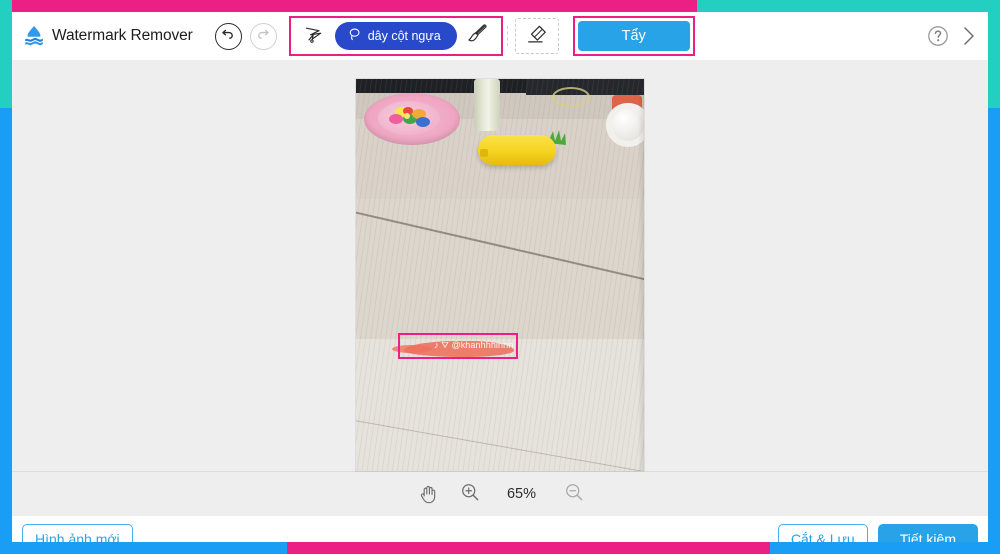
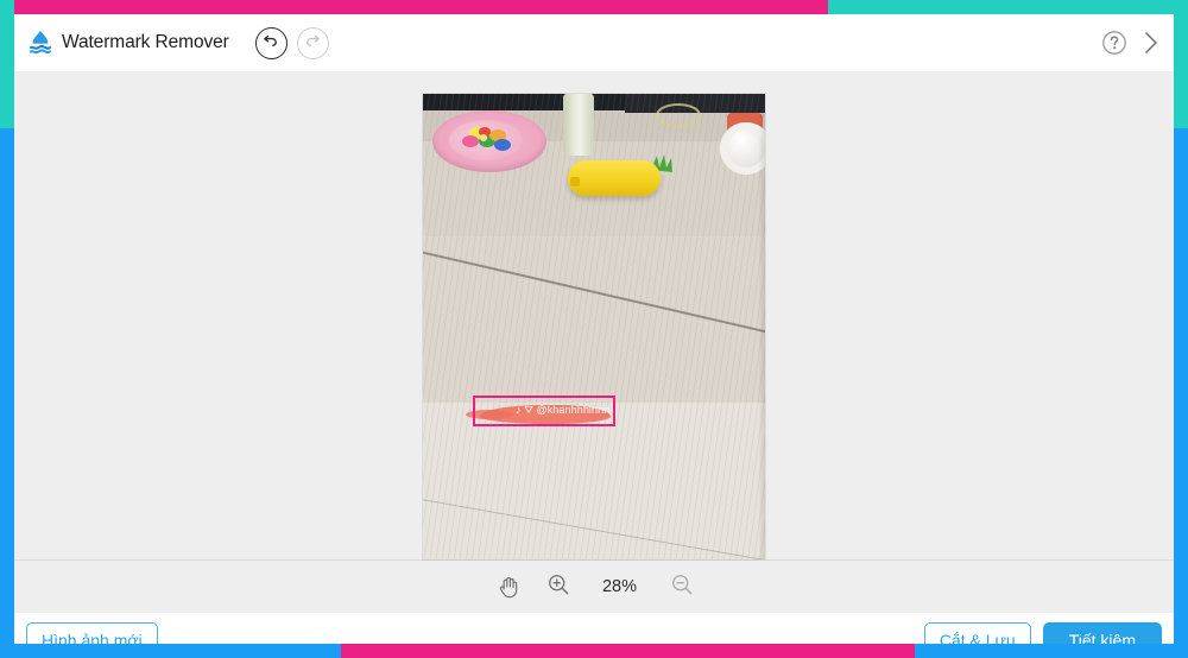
  Watermark Remover
- dây cột ngựa
- Tẩy
  ♪ ⛛ @khanhhhinnn
- 65%
+ 28%
  Hình ảnh mới
  Cắt & Lưu
  Tiết kiệm
